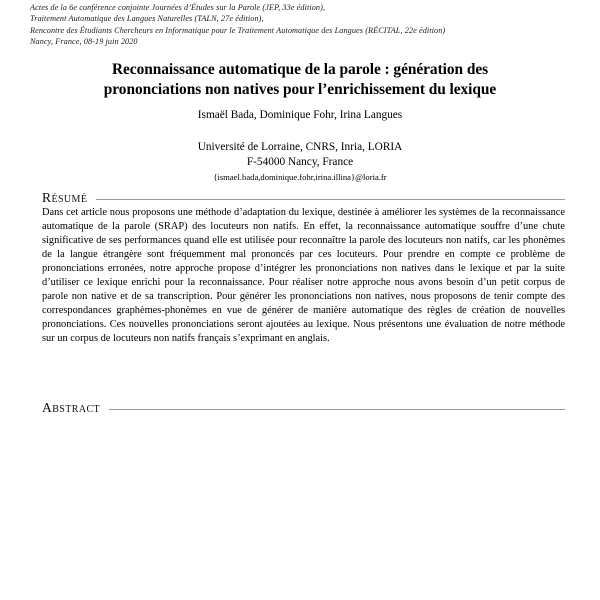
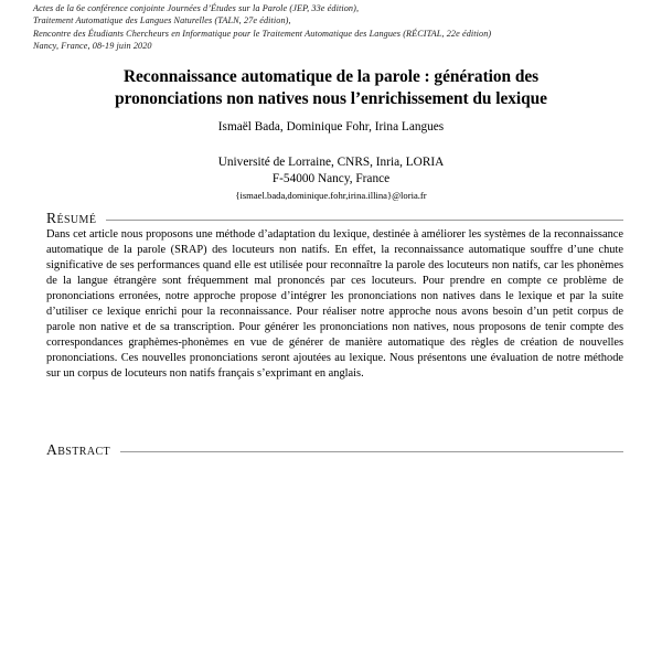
  Actes de la 6e conférence conjointe Journées d’Études sur la Parole (JEP, 33e édition),
  Traitement Automatique des Langues Naturelles (TALN, 27e édition),
  Rencontre des Étudiants Chercheurs en Informatique pour le Traitement Automatique des Langues (RÉCITAL, 22e édition)
  Nancy, France, 08-19 juin 2020
  Reconnaissance automatique de la parole : génération des
- prononciations non natives pour l’enrichissement du lexique
+ prononciations non natives nous l’enrichissement du lexique
  Ismaël Bada, Dominique Fohr, Irina Langues
  Université de Lorraine, CNRS, Inria, LORIA
  F-54000 Nancy, France
  {ismael.bada,dominique.fohr,irina.illina}@loria.fr
  Résumé
  Dans cet article nous proposons une méthode d’adaptation du lexique, destinée à améliorer les systèmes de la reconnaissance automatique de la parole (SRAP) des locuteurs non natifs. En effet, la reconnaissance automatique souffre d’une chute significative de ses performances quand elle est utilisée pour reconnaître la parole des locuteurs non natifs, car les phonèmes de la langue étrangère sont fréquemment mal prononcés par ces locuteurs. Pour prendre en compte ce problème de prononciations erronées, notre approche propose d’intégrer les prononciations non natives dans le lexique et par la suite d’utiliser ce lexique enrichi pour la reconnaissance. Pour réaliser notre approche nous avons besoin d’un petit corpus de parole non native et de sa transcription. Pour générer les prononciations non natives, nous proposons de tenir compte des correspondances graphèmes-phonèmes en vue de générer de manière automatique des règles de création de nouvelles prononciations. Ces nouvelles prononciations seront ajoutées au lexique. Nous présentons une évaluation de notre méthode sur un corpus de locuteurs non natifs français s’exprimant en anglais.
  Abstract
